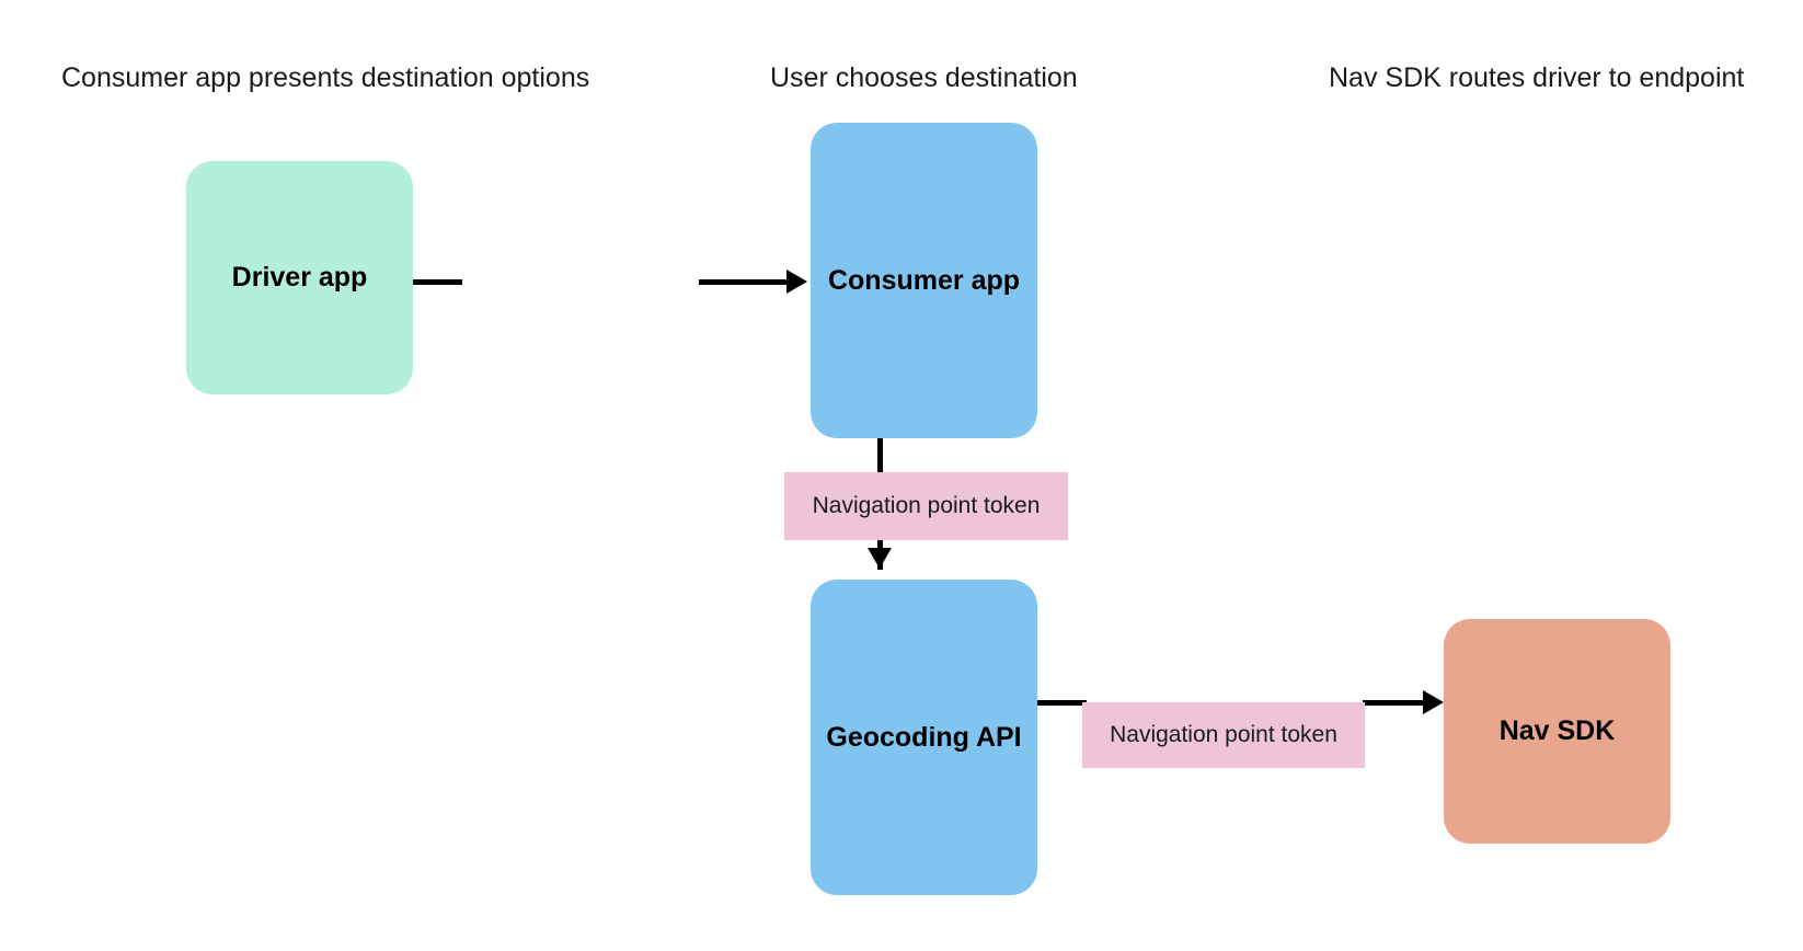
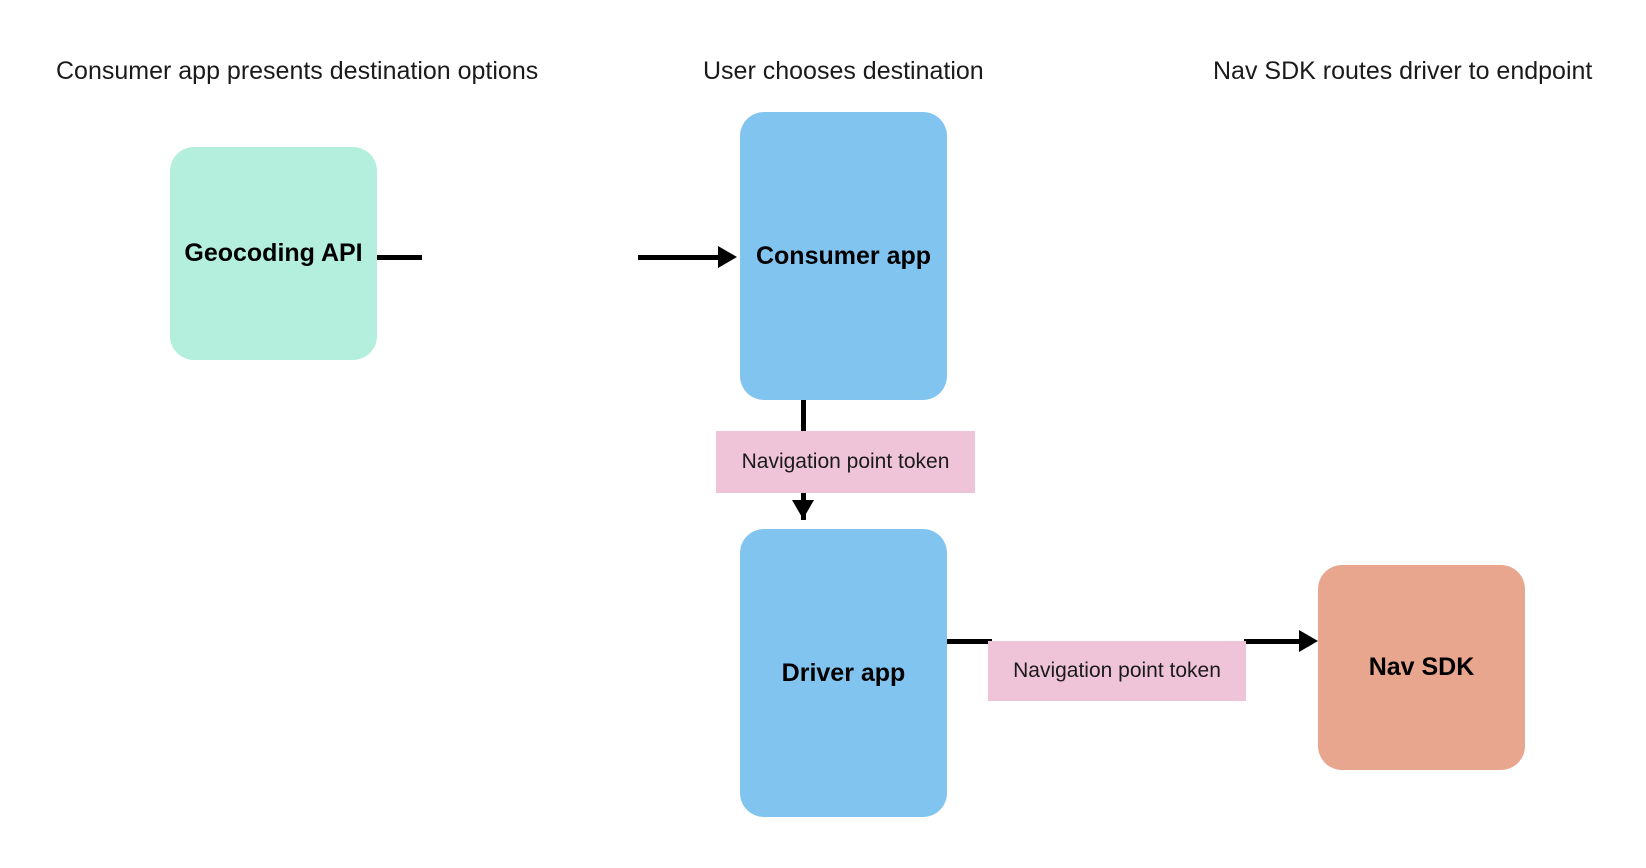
  Consumer app presents destination options
  User chooses destination
  Nav SDK routes driver to endpoint
- Driver app
+ Geocoding API
  Consumer app
- Geocoding API
+ Driver app
  Nav SDK
  Navigation point token
  Navigation point token
